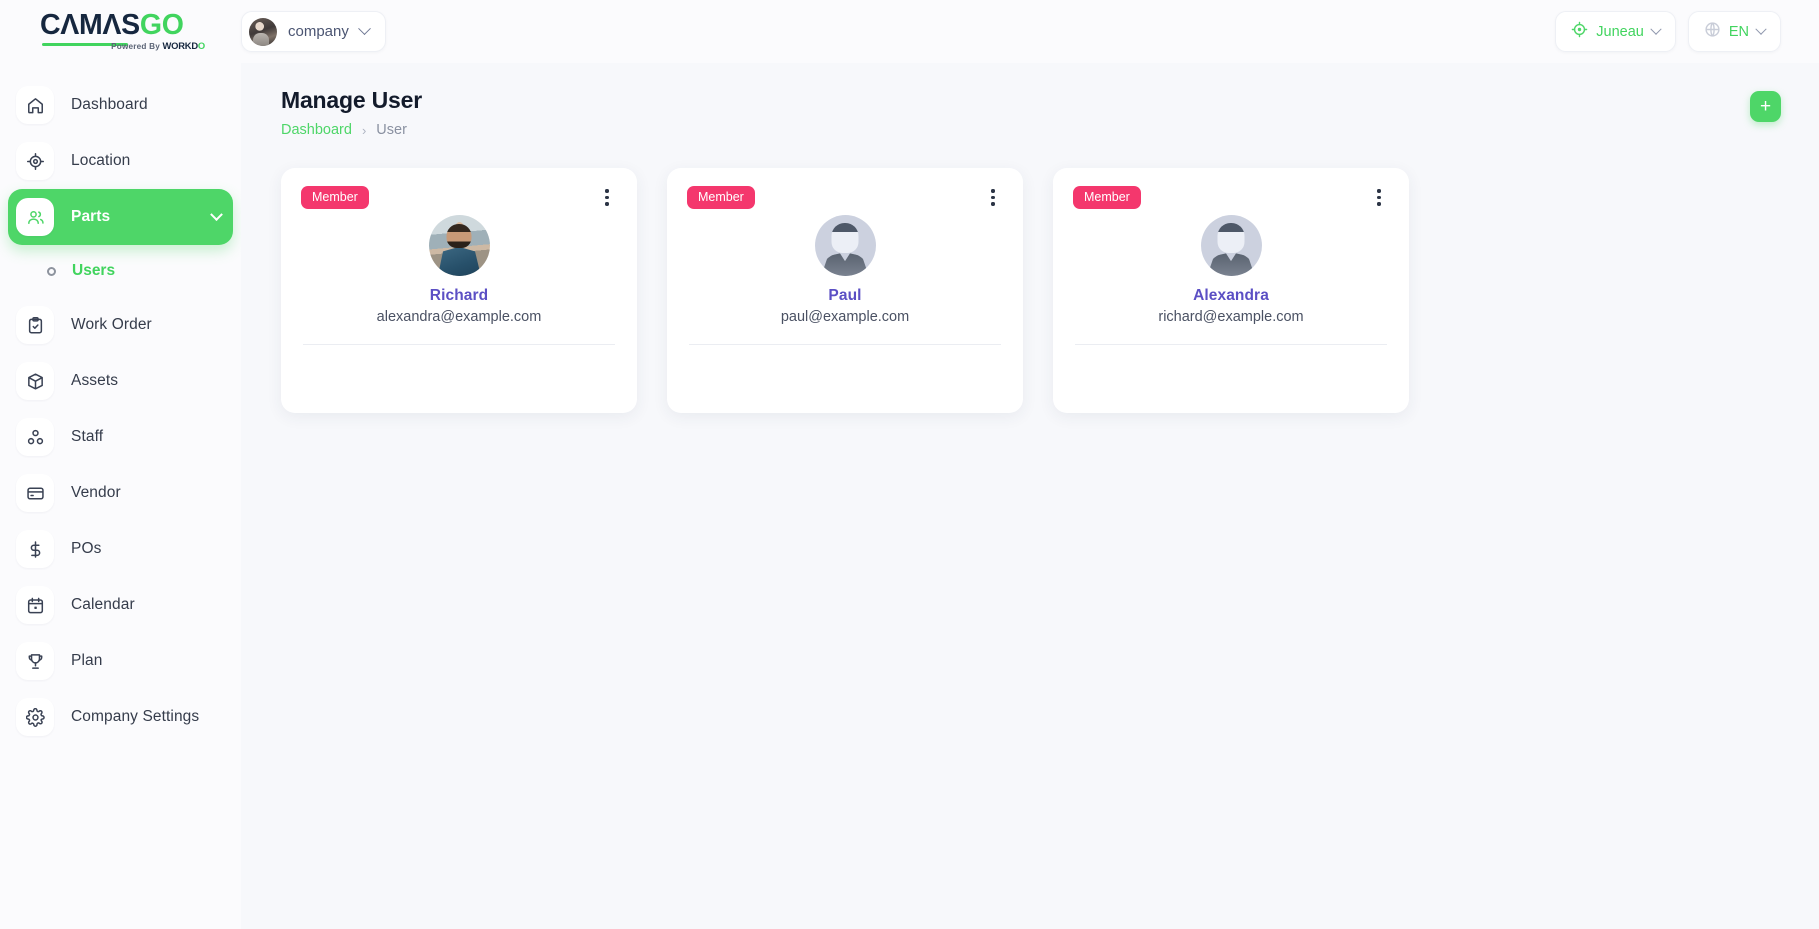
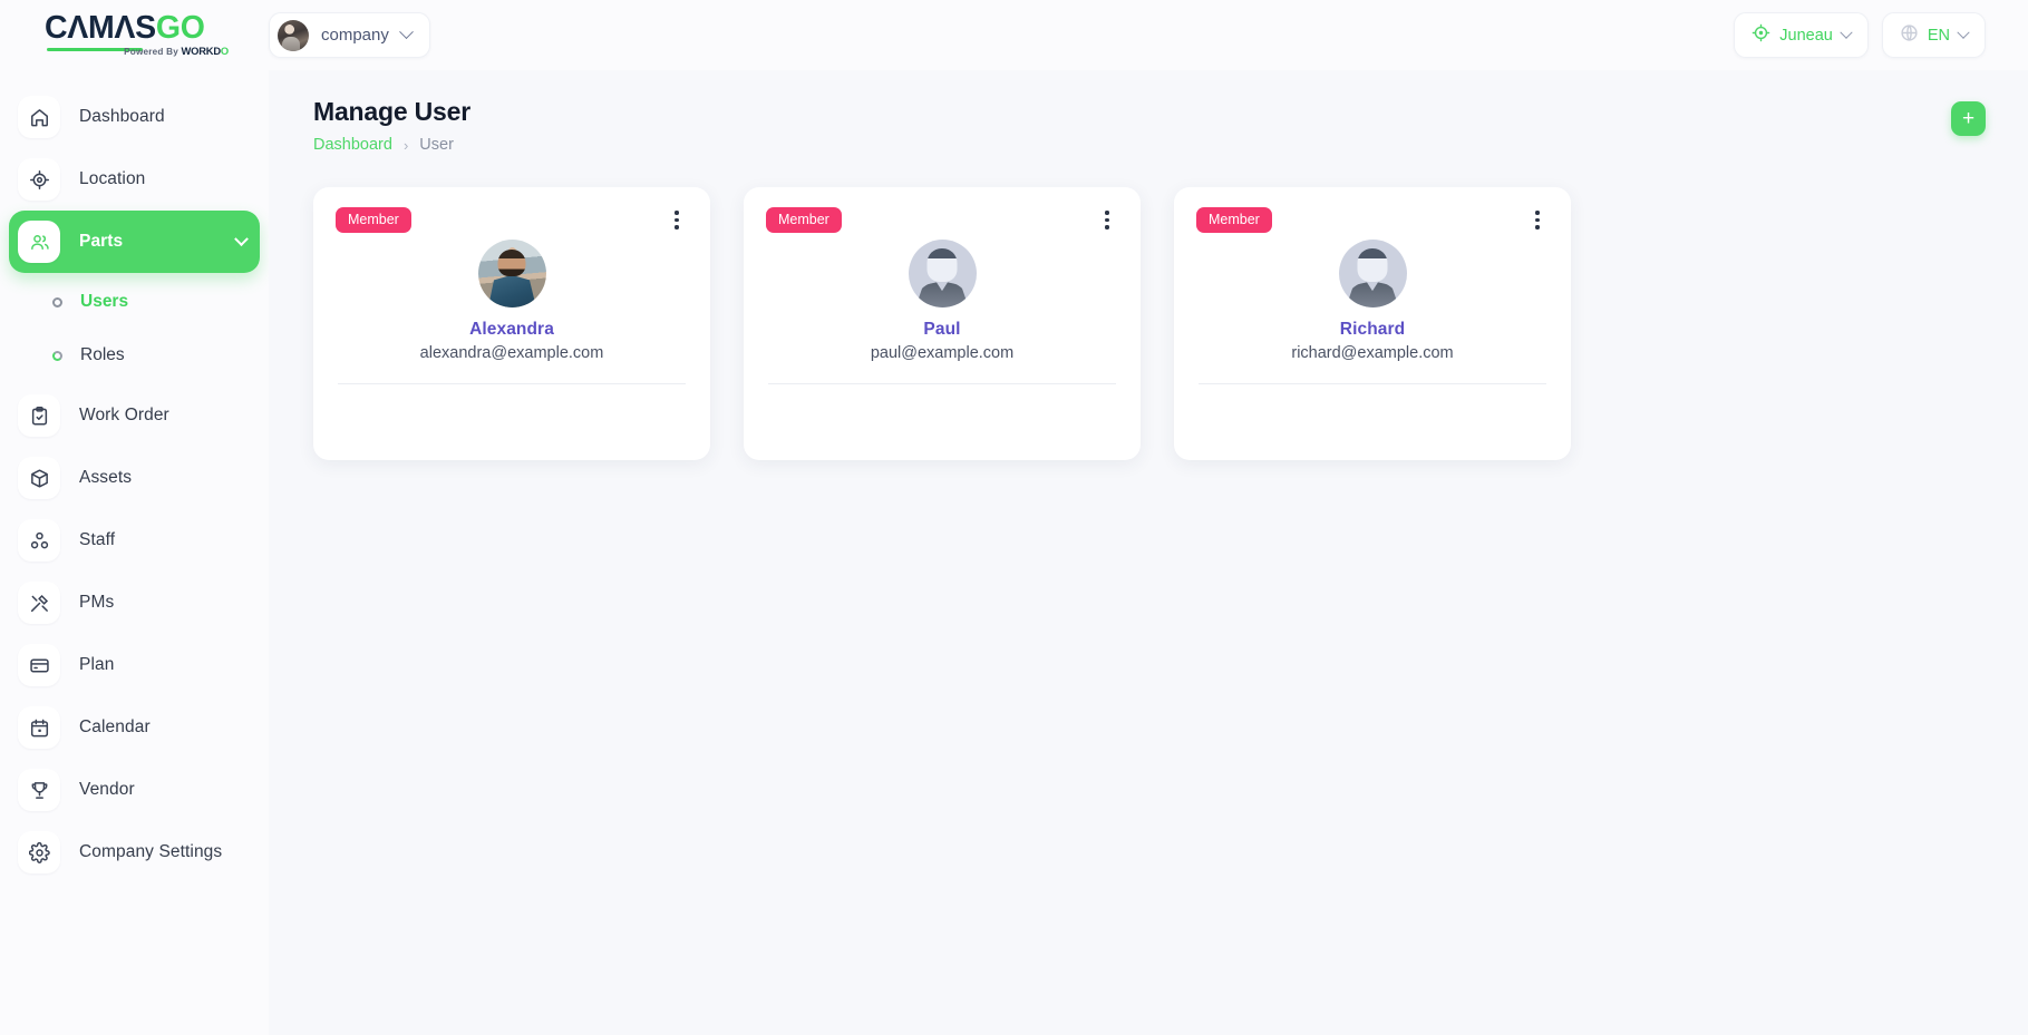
  CΛMΛSGO
  Powered By WORKDO
  company
  Juneau
  EN
  Dashboard
  Location
  Parts
  Users
+ Roles
  Work Order
  Assets
  Staff
+ PMs
- Vendor
+ Plan
- POs
  Calendar
- Plan
+ Vendor
  Company Settings
  Manage User
  Dashboard
  ›
  User
  +
  Member
- Richard
+ Alexandra
  alexandra@example.com
  Member
  Paul
  paul@example.com
  Member
- Alexandra
+ Richard
  richard@example.com
